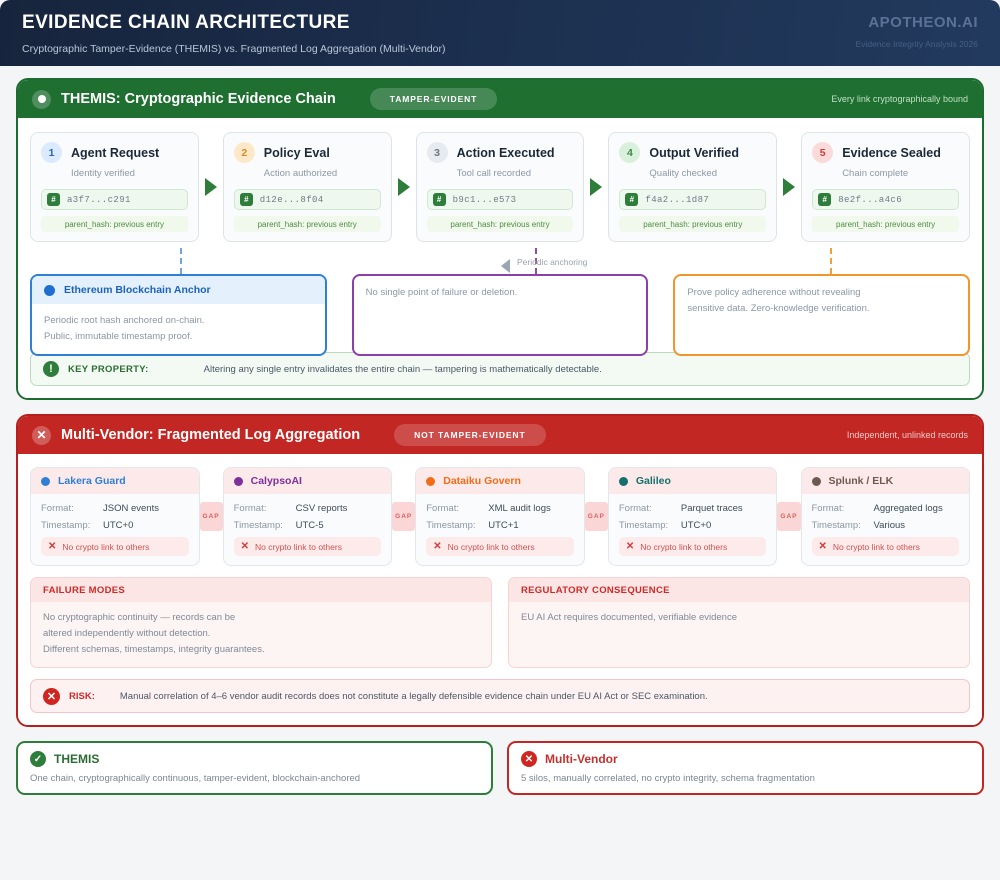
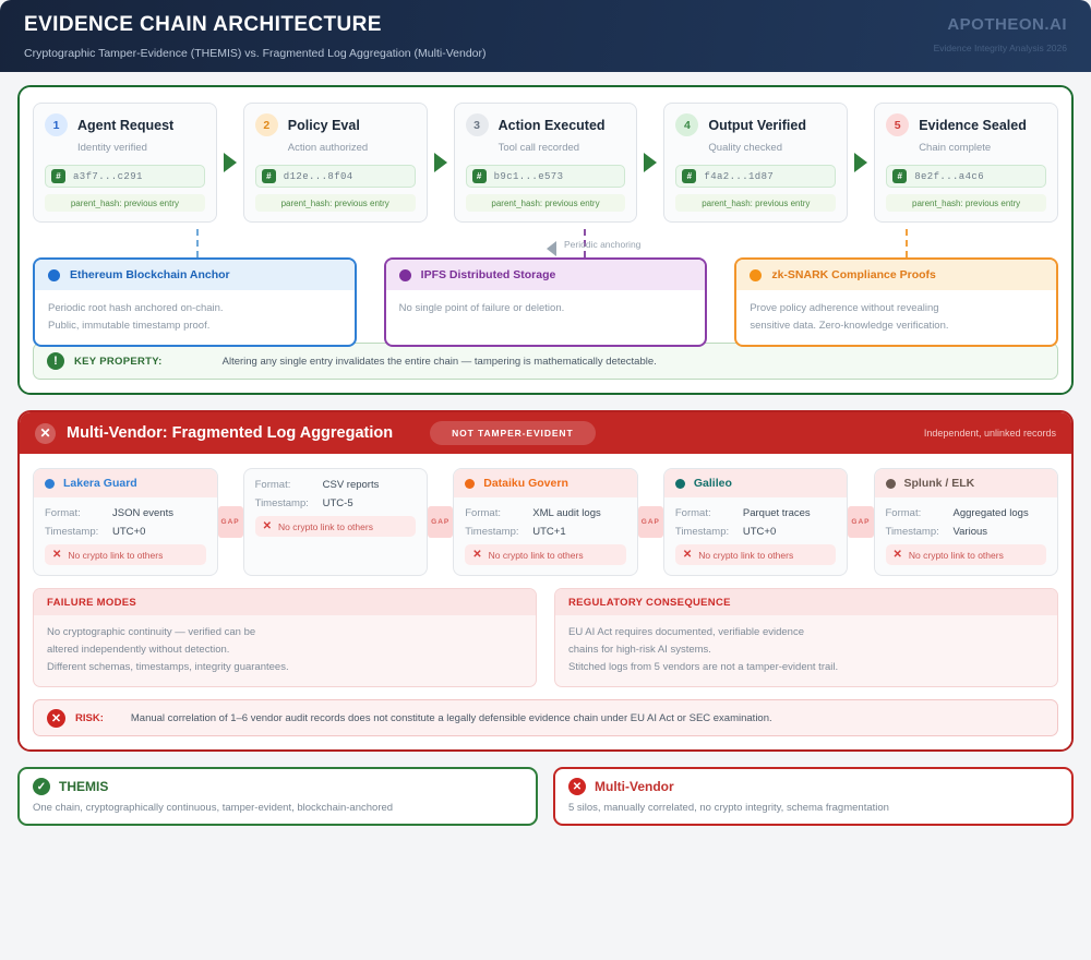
  EVIDENCE CHAIN ARCHITECTURE
  Cryptographic Tamper-Evidence (THEMIS) vs. Fragmented Log Aggregation (Multi-Vendor)
  APOTHEON.AI
  Evidence Integrity Analysis 2026
- THEMIS: Cryptographic Evidence Chain
- TAMPER-EVIDENT
- Every link cryptographically bound
  1
  Agent Request
  Identity verified
  #
  a3f7...c291
  parent_hash: previous entry
  2
  Policy Eval
  Action authorized
  #
  d12e...8f04
  parent_hash: previous entry
  3
  Action Executed
  Tool call recorded
  #
  b9c1...e573
  parent_hash: previous entry
  4
  Output Verified
  Quality checked
  #
  f4a2...1d87
  parent_hash: previous entry
  5
  Evidence Sealed
  Chain complete
  #
  8e2f...a4c6
  parent_hash: previous entry
  Periodic anchoring
  Ethereum Blockchain Anchor
  Periodic root hash anchored on-chain.
  Public, immutable timestamp proof.
+ IPFS Distributed Storage
  No single point of failure or deletion.
+ zk-SNARK Compliance Proofs
  Prove policy adherence without revealing
  sensitive data. Zero-knowledge verification.
  !
  KEY PROPERTY:
  Altering any single entry invalidates the entire chain — tampering is mathematically detectable.
  ✕
  Multi-Vendor: Fragmented Log Aggregation
  NOT TAMPER-EVIDENT
  Independent, unlinked records
  Lakera Guard
  Format:
  JSON events
  Timestamp:
  UTC+0
  ✕
  No crypto link to others
- CalypsoAI
  Format:
  CSV reports
  Timestamp:
  UTC-5
  ✕
  No crypto link to others
  Dataiku Govern
  Format:
  XML audit logs
  Timestamp:
  UTC+1
  ✕
  No crypto link to others
  Galileo
  Format:
  Parquet traces
  Timestamp:
  UTC+0
  ✕
  No crypto link to others
  Splunk / ELK
  Format:
  Aggregated logs
  Timestamp:
  Various
  ✕
  No crypto link to others
  FAILURE MODES
- No cryptographic continuity — records can be
+ No cryptographic continuity — verified can be
  altered independently without detection.
  Different schemas, timestamps, integrity guarantees.
  REGULATORY CONSEQUENCE
  EU AI Act requires documented, verifiable evidence
+ chains for high-risk AI systems.
+ Stitched logs from 5 vendors are not a tamper-evident trail.
  ✕
  RISK:
- Manual correlation of 4–6 vendor audit records does not constitute a legally defensible evidence chain under EU AI Act or SEC examination.
+ Manual correlation of 1–6 vendor audit records does not constitute a legally defensible evidence chain under EU AI Act or SEC examination.
  ✓
  THEMIS
  One chain, cryptographically continuous, tamper-evident, blockchain-anchored
  ✕
  Multi-Vendor
  5 silos, manually correlated, no crypto integrity, schema fragmentation
